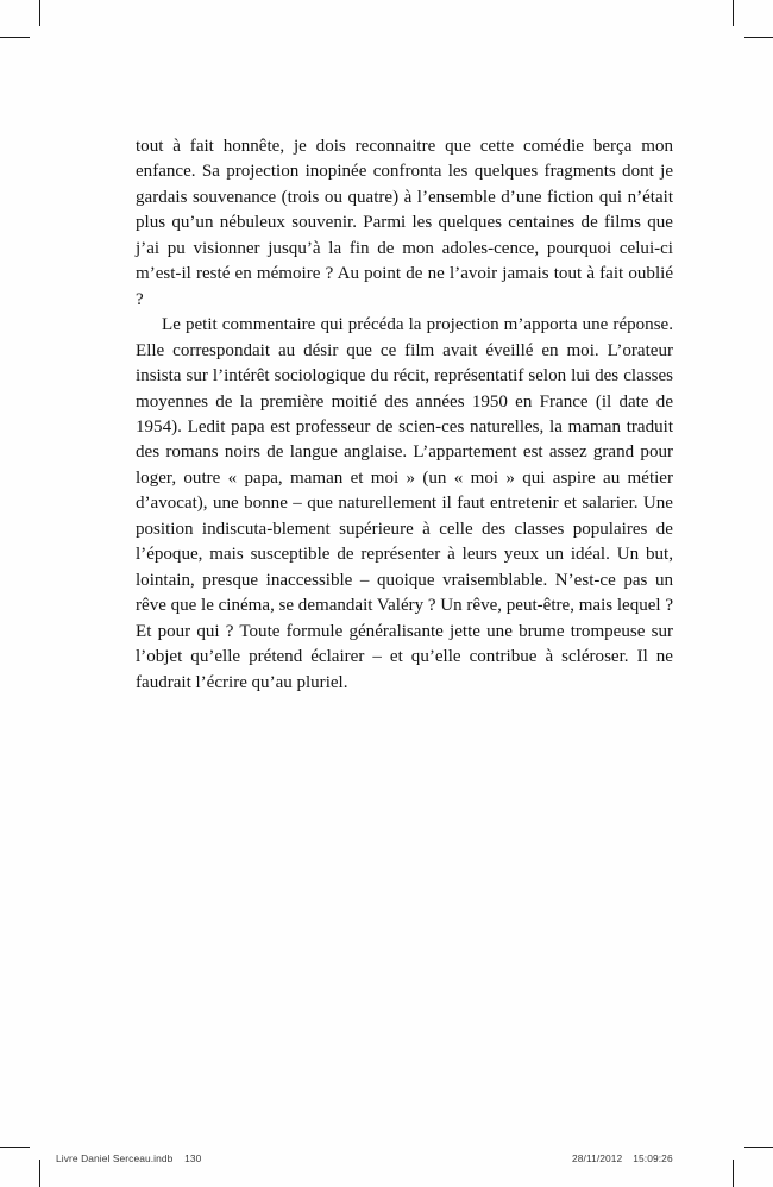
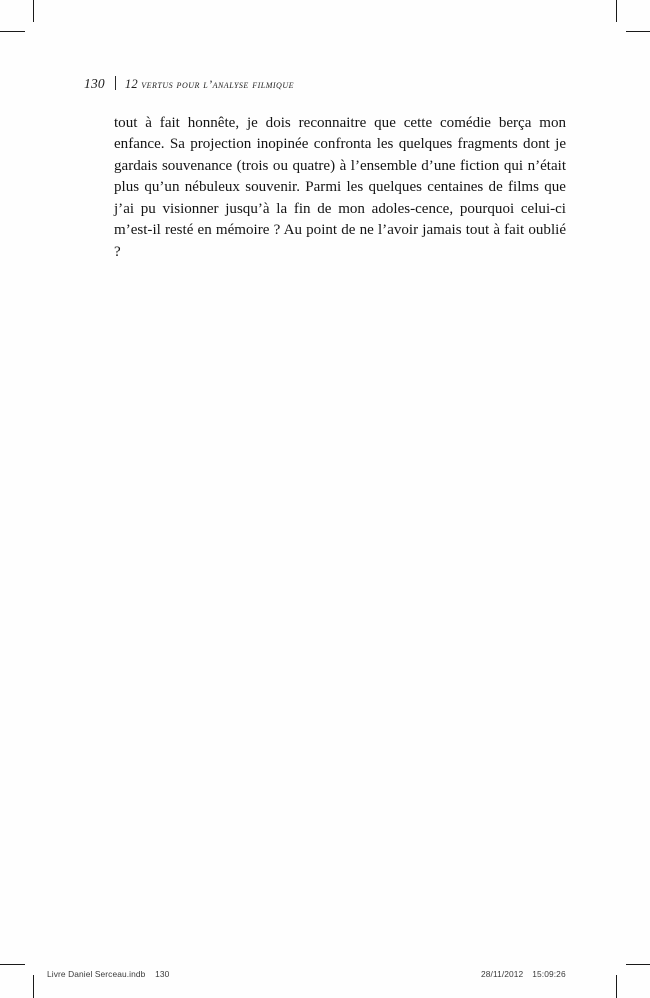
+ 130
+ 12 vertus pour l’analyse filmique
  tout à fait honnête, je dois reconnaitre que cette comédie berça mon enfance. Sa projection inopinée confronta les quelques fragments dont je gardais souvenance (trois ou quatre) à l’ensemble d’une fiction qui n’était plus qu’un nébuleux souvenir. Parmi les quelques centaines de films que j’ai pu visionner jusqu’à la fin de mon adoles-cence, pourquoi celui-ci m’est-il resté en mémoire ? Au point de ne l’avoir jamais tout à fait oublié ?
- Le petit commentaire qui précéda la projection m’apporta une réponse. Elle correspondait au désir que ce film avait éveillé en moi. L’orateur insista sur l’intérêt sociologique du récit, représentatif selon lui des classes moyennes de la première moitié des années 1950 en France (il date de 1954). Ledit papa est professeur de scien-ces naturelles, la maman traduit des romans noirs de langue anglaise. L’appartement est assez grand pour loger, outre « papa, maman et moi » (un « moi » qui aspire au métier d’avocat), une bonne – que naturellement il faut entretenir et salarier. Une position indiscuta-blement supérieure à celle des classes populaires de l’époque, mais susceptible de représenter à leurs yeux un idéal. Un but, lointain, presque inaccessible – quoique vraisemblable. N’est-ce pas un rêve que le cinéma, se demandait Valéry ? Un rêve, peut-être, mais lequel ? Et pour qui ? Toute formule généralisante jette une brume trompeuse sur l’objet qu’elle prétend éclairer – et qu’elle contribue à scléroser. Il ne faudrait l’écrire qu’au pluriel.
  Livre Daniel Serceau.indb 130
  28/11/2012 15:09:26
